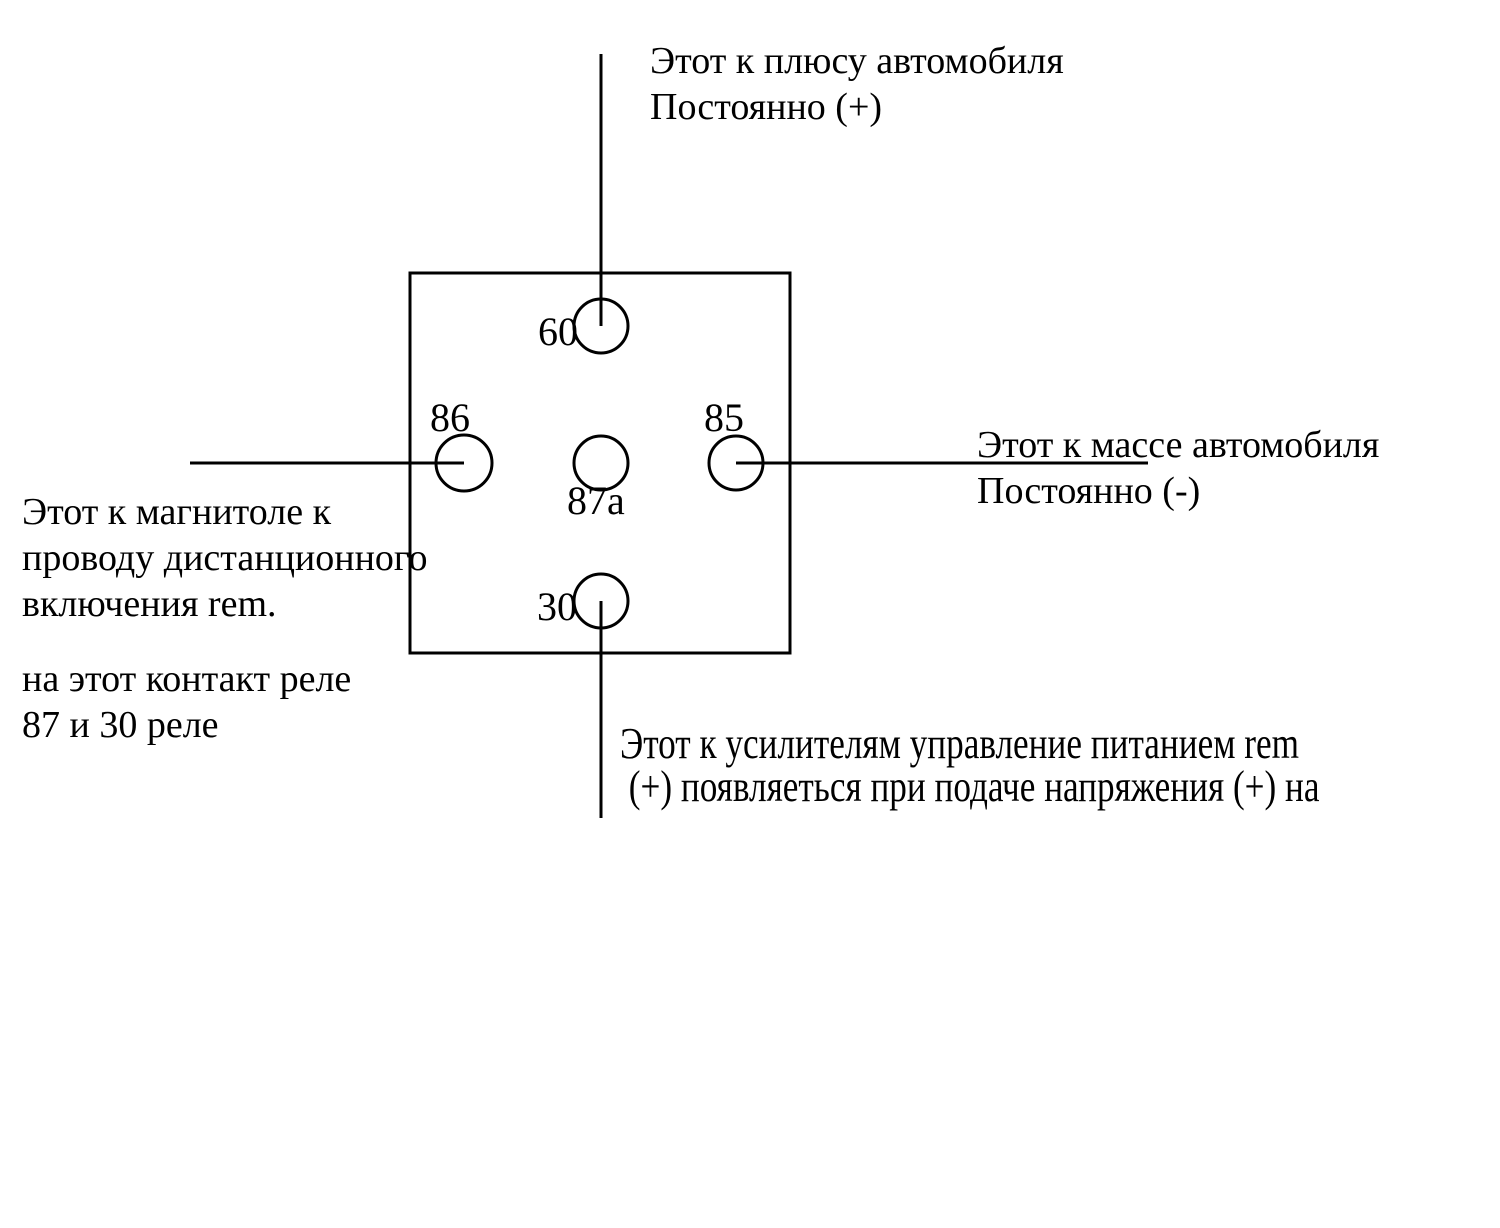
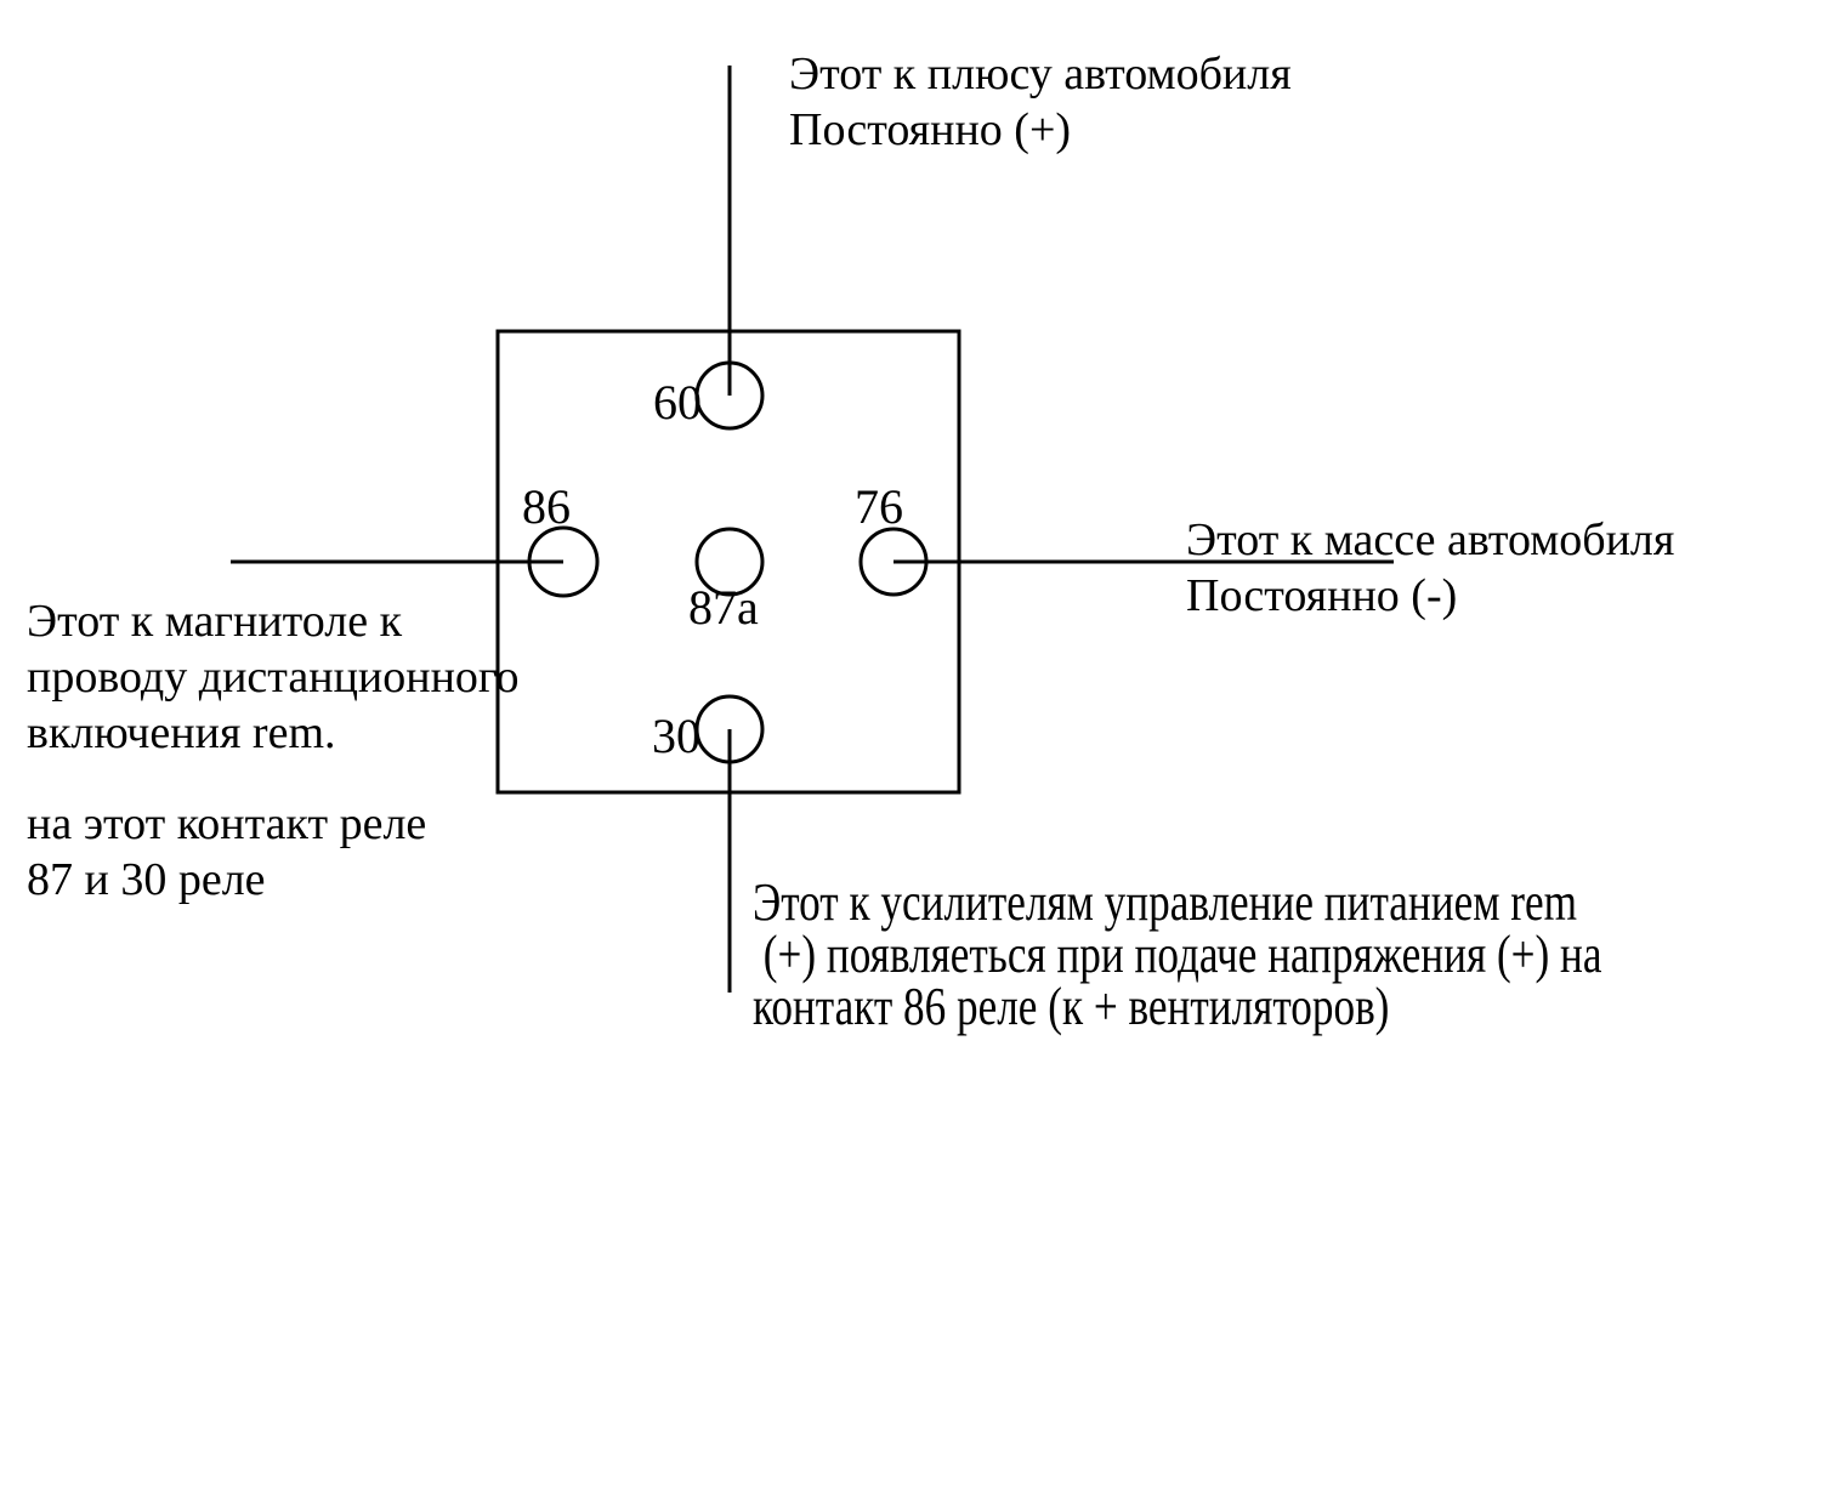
  60
  86
- 85
+ 76
  87a
  30
  Этот к плюсу автомобиля
  Постоянно (+)
  Этот к массе автомобиля
  Постоянно (-)
  Этот к магнитоле к
  проводу дистанционного
  включения rem.
  на этот контакт реле
  87 и 30 реле
  Этот к усилителям управление питанием rem
  (+) появляеться при подаче напряжения (+) на
+ контакт 86 реле (к + вентиляторов)
